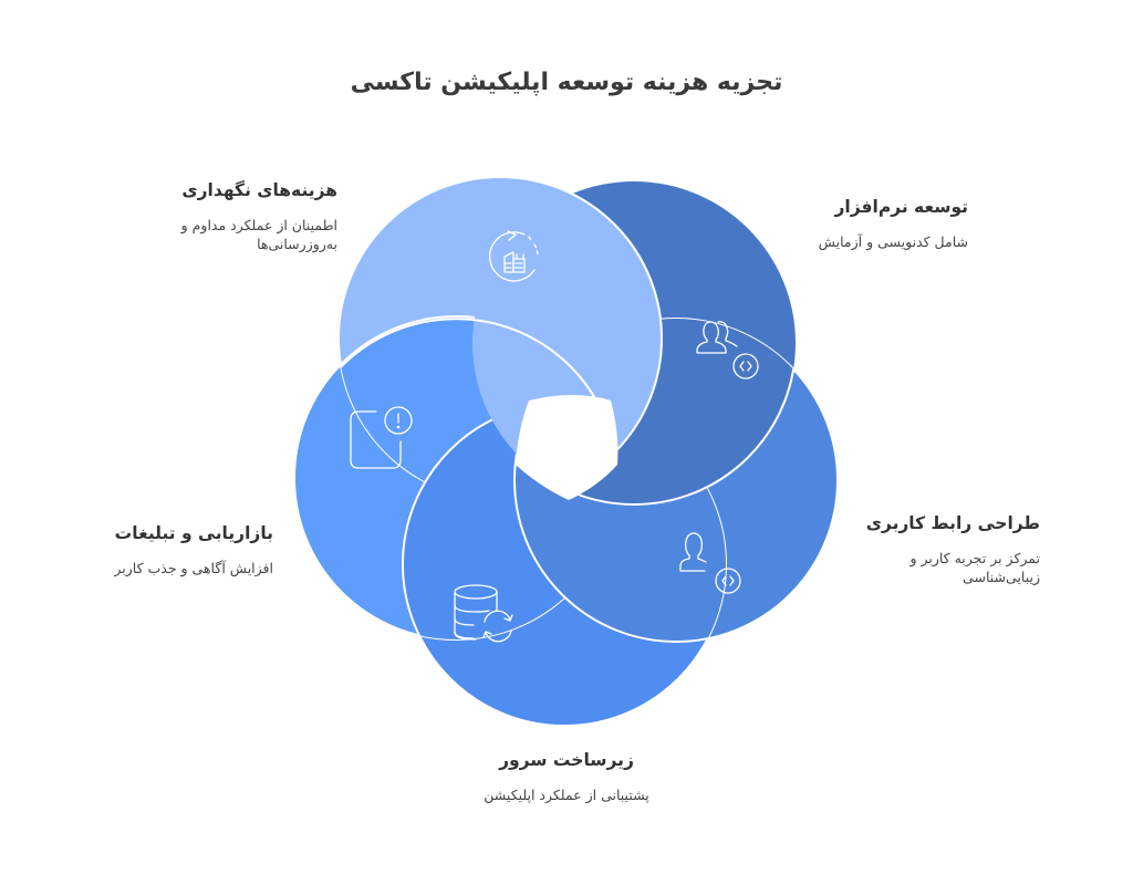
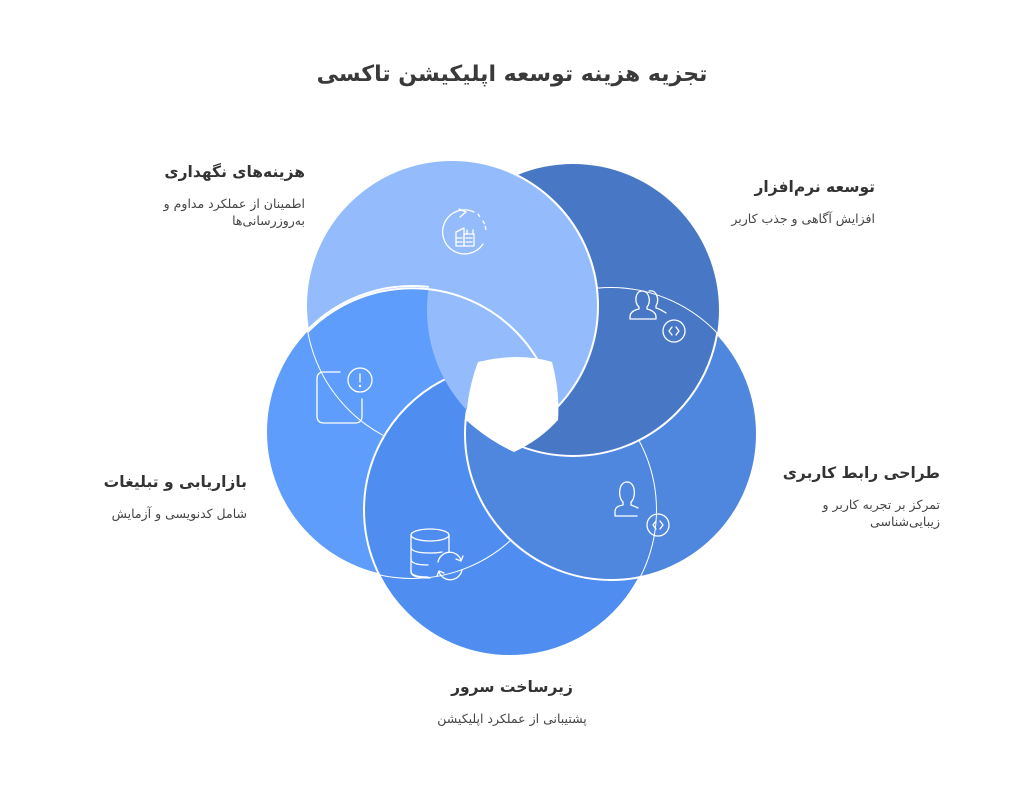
  تجزیه هزینه توسعه اپلیکیشن تاکسی
  هزینه‌های نگهداری
  اطمینان از عملکرد مداوم و
  به‌روزرسانی‌ها
  توسعه نرم‌افزار
- شامل کدنویسی و آزمایش
+ افزایش آگاهی و جذب کاربر
  طراحی رابط کاربری
  تمرکز بر تجربه کاربر و
  زیبایی‌شناسی
  بازاریابی و تبلیغات
- افزایش آگاهی و جذب کاربر
+ شامل کدنویسی و آزمایش
  زیرساخت سرور
  پشتیبانی از عملکرد اپلیکیشن
